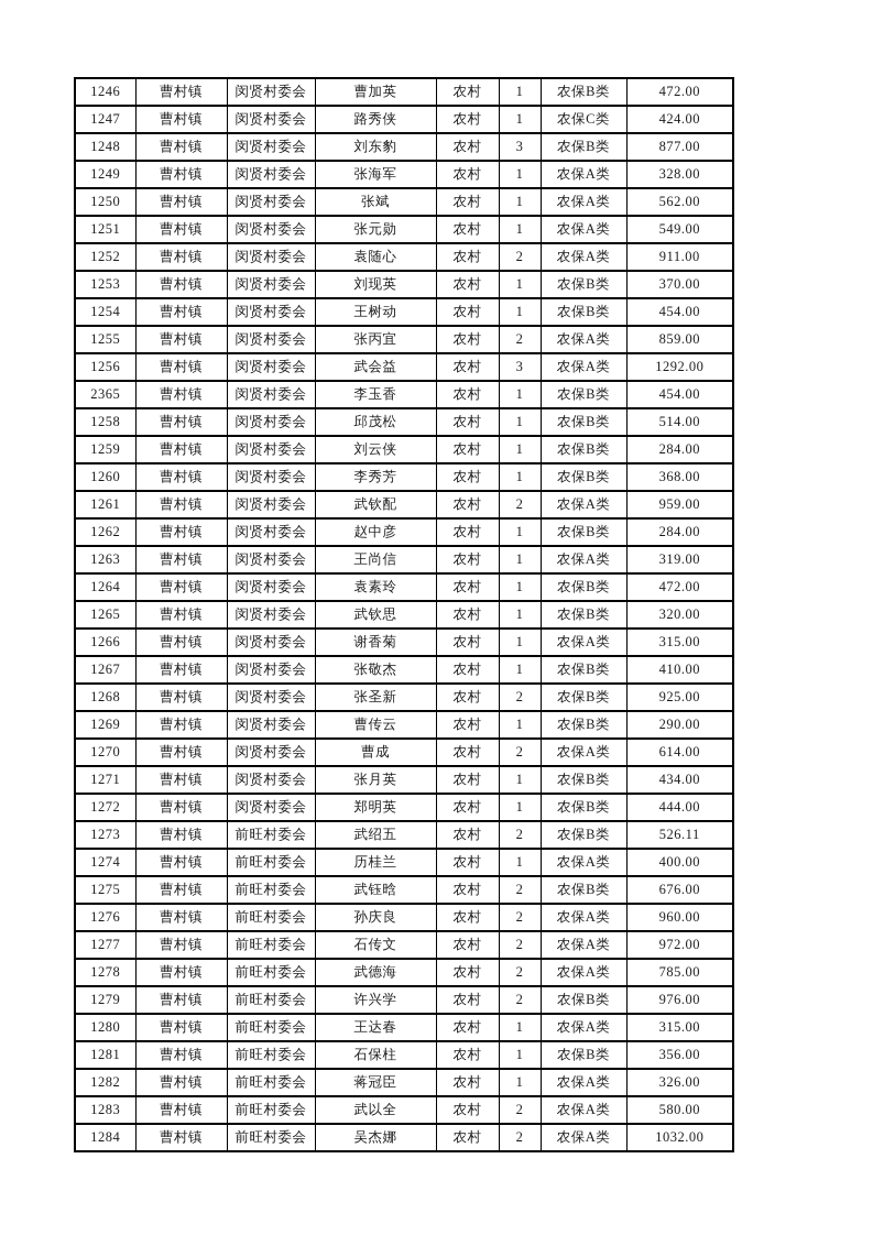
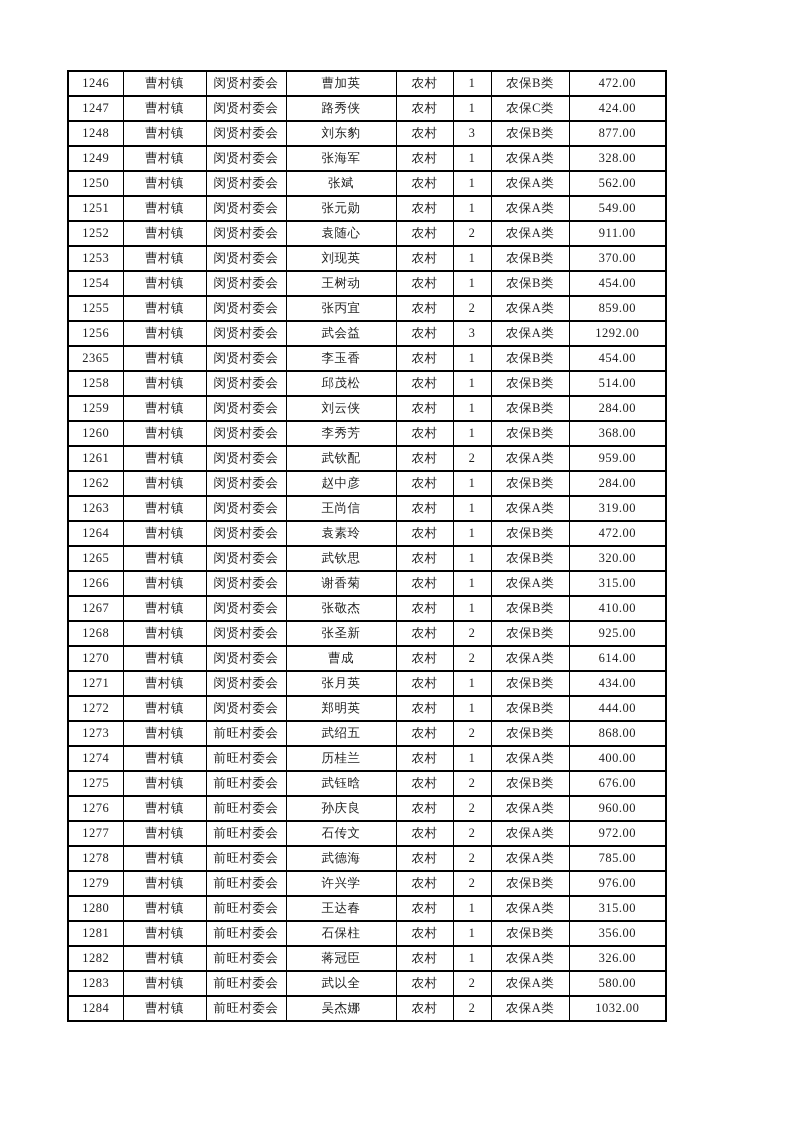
  1246	曹村镇	闵贤村委会	曹加英	农村	1	农保B类	472.00
  1247	曹村镇	闵贤村委会	路秀侠	农村	1	农保C类	424.00
  1248	曹村镇	闵贤村委会	刘东豹	农村	3	农保B类	877.00
  1249	曹村镇	闵贤村委会	张海军	农村	1	农保A类	328.00
  1250	曹村镇	闵贤村委会	张斌	农村	1	农保A类	562.00
  1251	曹村镇	闵贤村委会	张元勋	农村	1	农保A类	549.00
  1252	曹村镇	闵贤村委会	袁随心	农村	2	农保A类	911.00
  1253	曹村镇	闵贤村委会	刘现英	农村	1	农保B类	370.00
  1254	曹村镇	闵贤村委会	王树动	农村	1	农保B类	454.00
  1255	曹村镇	闵贤村委会	张丙宜	农村	2	农保A类	859.00
  1256	曹村镇	闵贤村委会	武会益	农村	3	农保A类	1292.00
  2365	曹村镇	闵贤村委会	李玉香	农村	1	农保B类	454.00
  1258	曹村镇	闵贤村委会	邱茂松	农村	1	农保B类	514.00
  1259	曹村镇	闵贤村委会	刘云侠	农村	1	农保B类	284.00
  1260	曹村镇	闵贤村委会	李秀芳	农村	1	农保B类	368.00
  1261	曹村镇	闵贤村委会	武钦配	农村	2	农保A类	959.00
  1262	曹村镇	闵贤村委会	赵中彦	农村	1	农保B类	284.00
  1263	曹村镇	闵贤村委会	王尚信	农村	1	农保A类	319.00
  1264	曹村镇	闵贤村委会	袁素玲	农村	1	农保B类	472.00
  1265	曹村镇	闵贤村委会	武钦思	农村	1	农保B类	320.00
  1266	曹村镇	闵贤村委会	谢香菊	农村	1	农保A类	315.00
  1267	曹村镇	闵贤村委会	张敬杰	农村	1	农保B类	410.00
  1268	曹村镇	闵贤村委会	张圣新	农村	2	农保B类	925.00
- 1269	曹村镇	闵贤村委会	曹传云	农村	1	农保B类	290.00
  1270	曹村镇	闵贤村委会	曹成	农村	2	农保A类	614.00
  1271	曹村镇	闵贤村委会	张月英	农村	1	农保B类	434.00
  1272	曹村镇	闵贤村委会	郑明英	农村	1	农保B类	444.00
- 1273	曹村镇	前旺村委会	武绍五	农村	2	农保B类	526.11
+ 1273	曹村镇	前旺村委会	武绍五	农村	2	农保B类	868.00
  1274	曹村镇	前旺村委会	历桂兰	农村	1	农保A类	400.00
  1275	曹村镇	前旺村委会	武钰晗	农村	2	农保B类	676.00
  1276	曹村镇	前旺村委会	孙庆良	农村	2	农保A类	960.00
  1277	曹村镇	前旺村委会	石传文	农村	2	农保A类	972.00
  1278	曹村镇	前旺村委会	武德海	农村	2	农保A类	785.00
  1279	曹村镇	前旺村委会	许兴学	农村	2	农保B类	976.00
  1280	曹村镇	前旺村委会	王达春	农村	1	农保A类	315.00
  1281	曹村镇	前旺村委会	石保柱	农村	1	农保B类	356.00
  1282	曹村镇	前旺村委会	蒋冠臣	农村	1	农保A类	326.00
  1283	曹村镇	前旺村委会	武以全	农村	2	农保A类	580.00
  1284	曹村镇	前旺村委会	吴杰娜	农村	2	农保A类	1032.00
